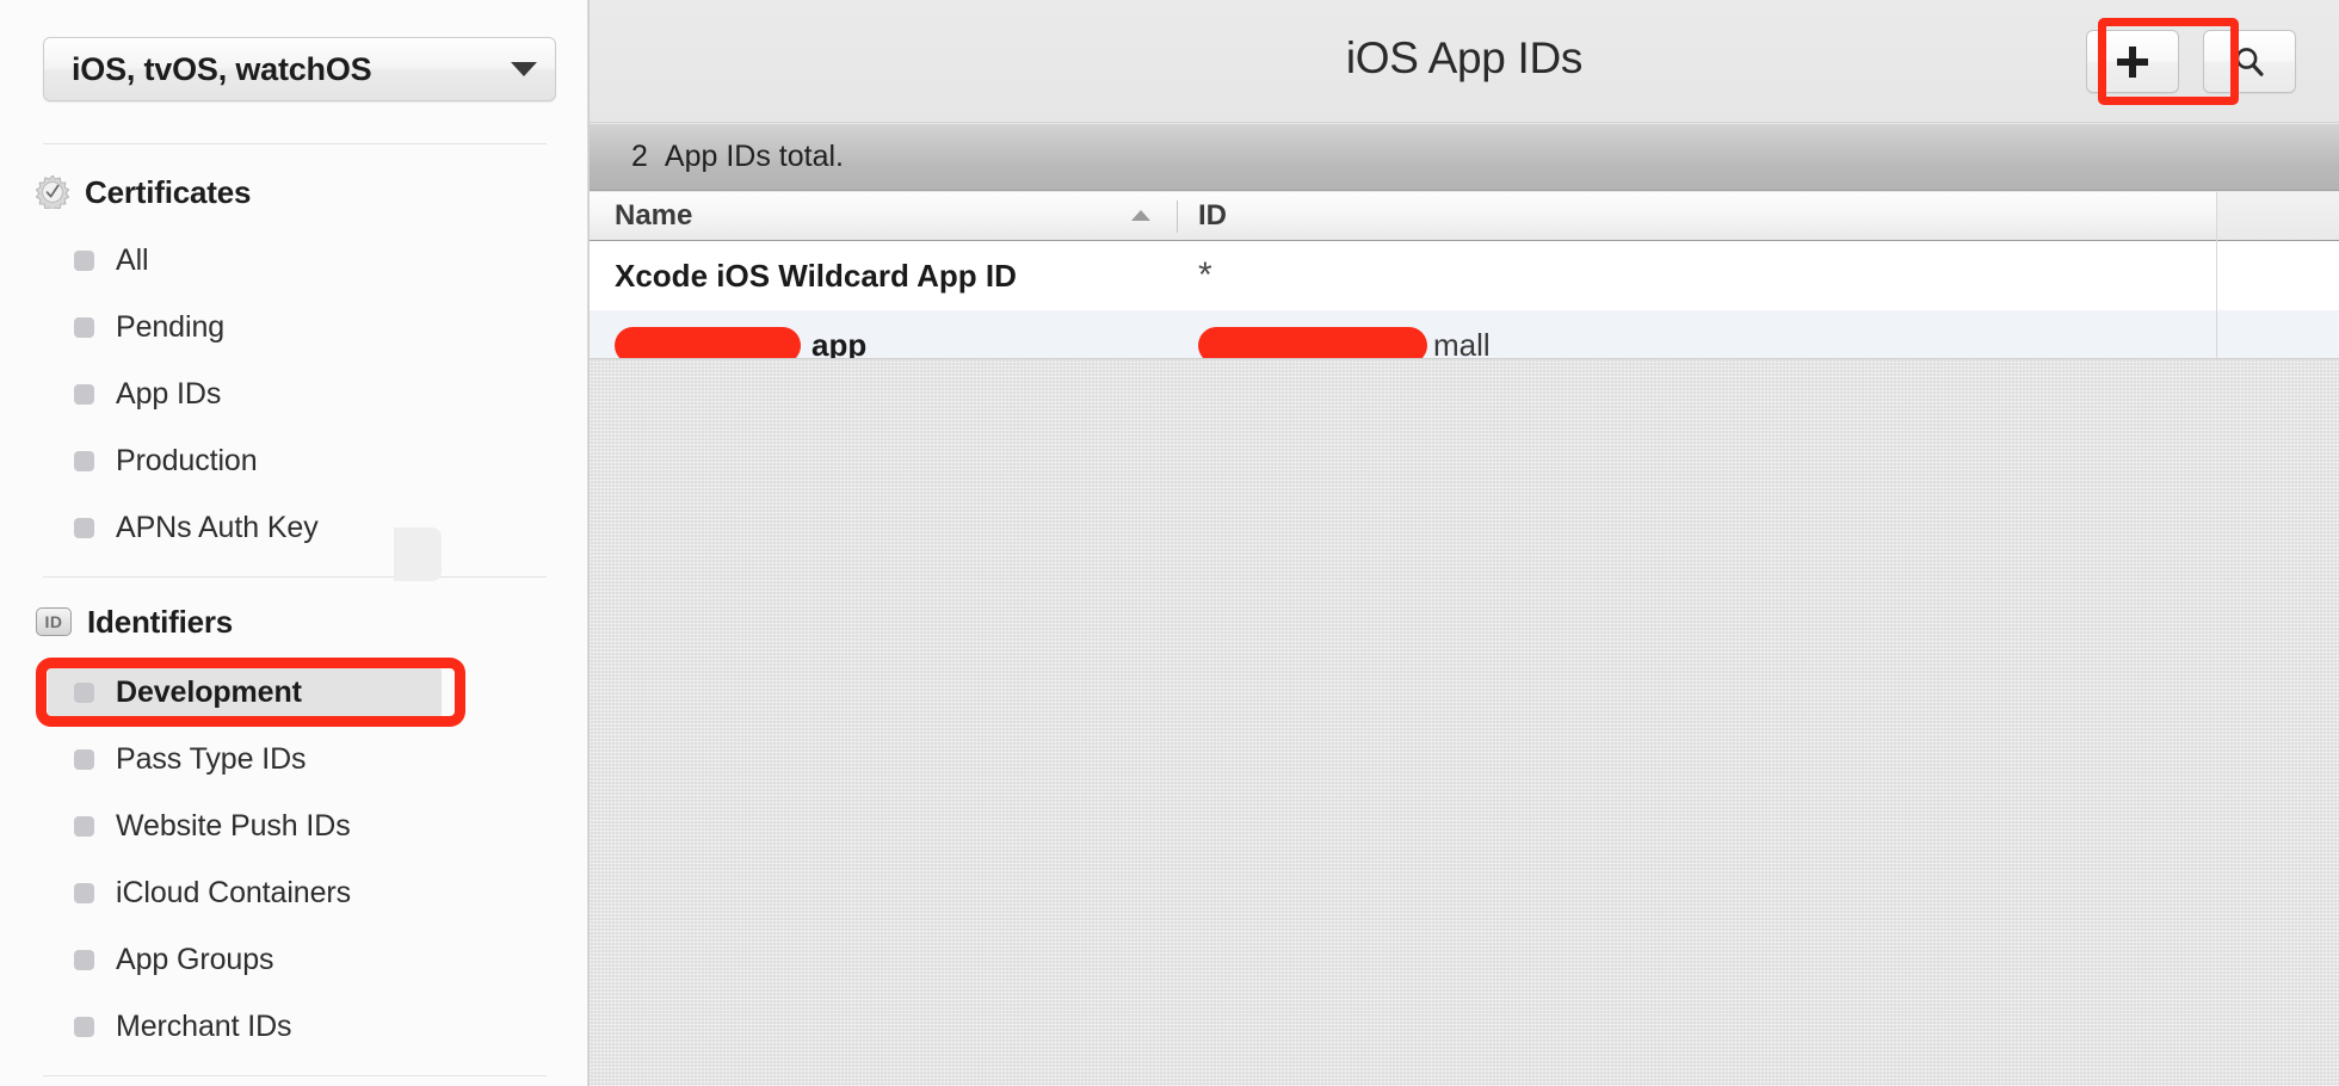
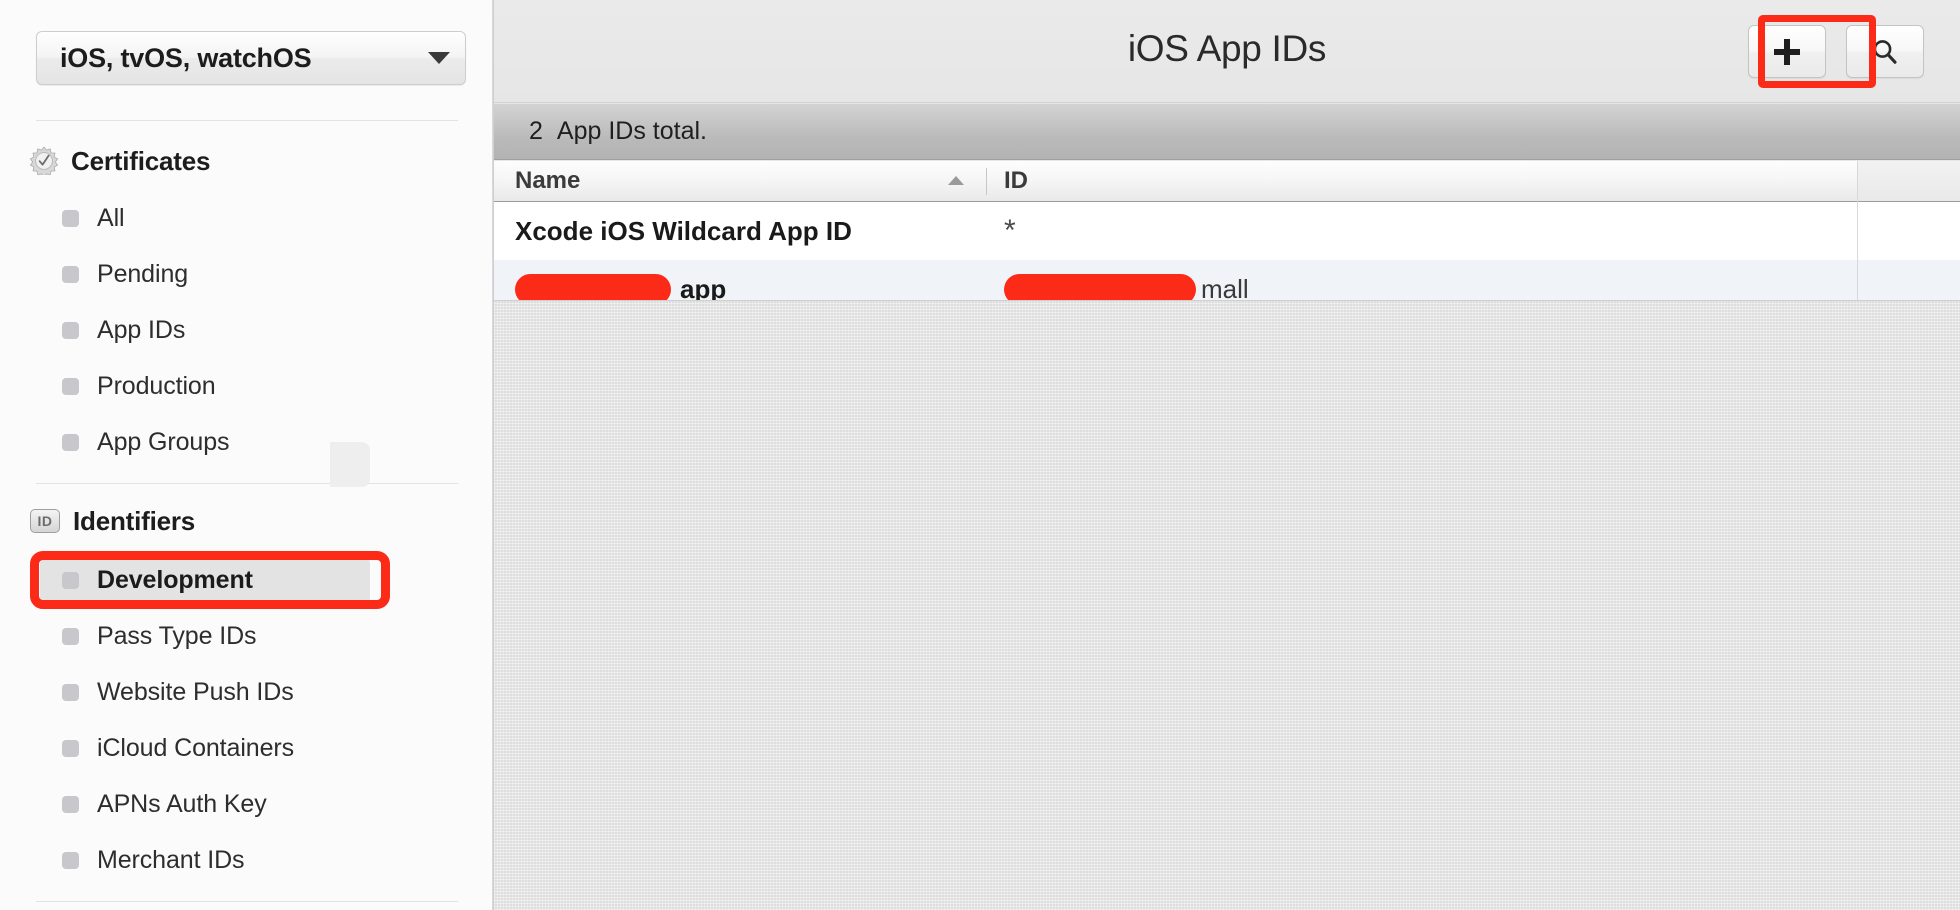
  iOS, tvOS, watchOS
  Certificates
  All
  Pending
  App IDs
  Production
- APNs Auth Key
+ App Groups
  ID
  Identifiers
  Development
  Pass Type IDs
  Website Push IDs
  iCloud Containers
- App Groups
+ APNs Auth Key
  Merchant IDs
  iOS App IDs
  2
  App IDs total.
  Name
  ID
  Xcode iOS Wildcard App ID
  *
  app
  mall
